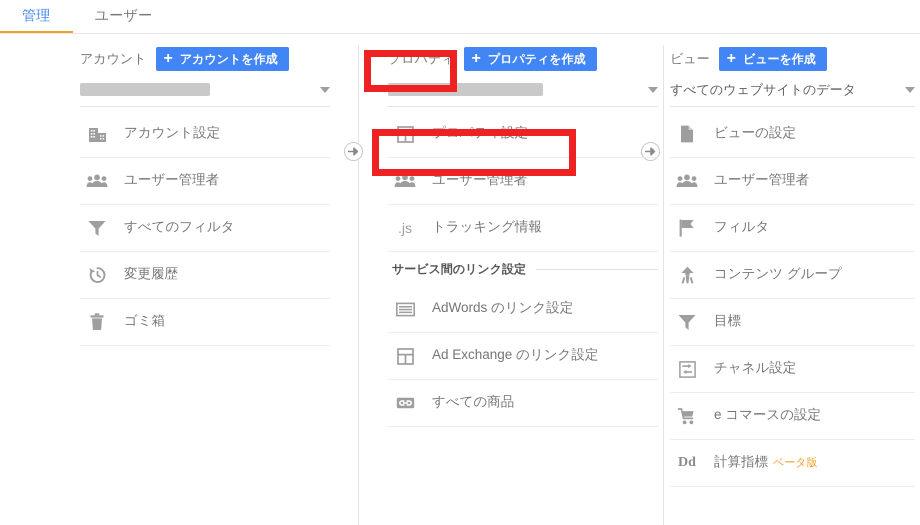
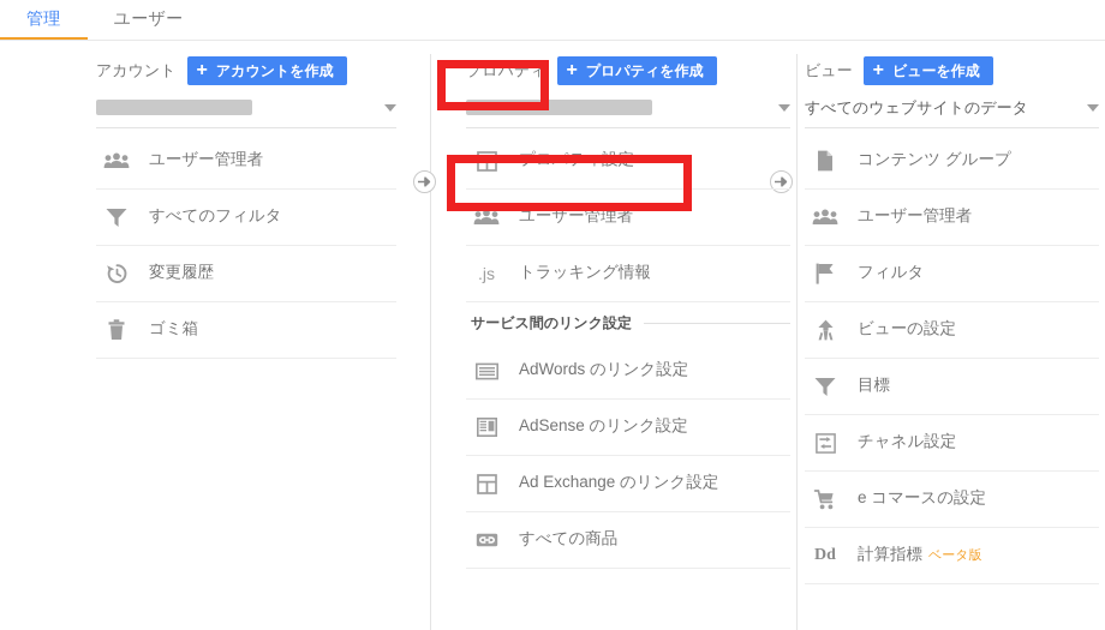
  管理
  ユーザー
  アカウント
  +
  アカウントを作成
- アカウント設定
  ユーザー管理者
  すべてのフィルタ
  変更履歴
  ゴミ箱
  プロパティ
  +
  プロパティを作成
  プロパティ設定
  ユーザー管理者
  .js
  トラッキング情報
  サービス間のリンク設定
  AdWords のリンク設定
+ AdSense のリンク設定
  Ad Exchange のリンク設定
  すべての商品
  ビュー
  +
  ビューを作成
  すべてのウェブサイトのデータ
- ビューの設定
+ コンテンツ グループ
  ユーザー管理者
  フィルタ
- コンテンツ グループ
+ ビューの設定
  目標
  チャネル設定
  e コマースの設定
  Dd
  計算指標
  ベータ版
